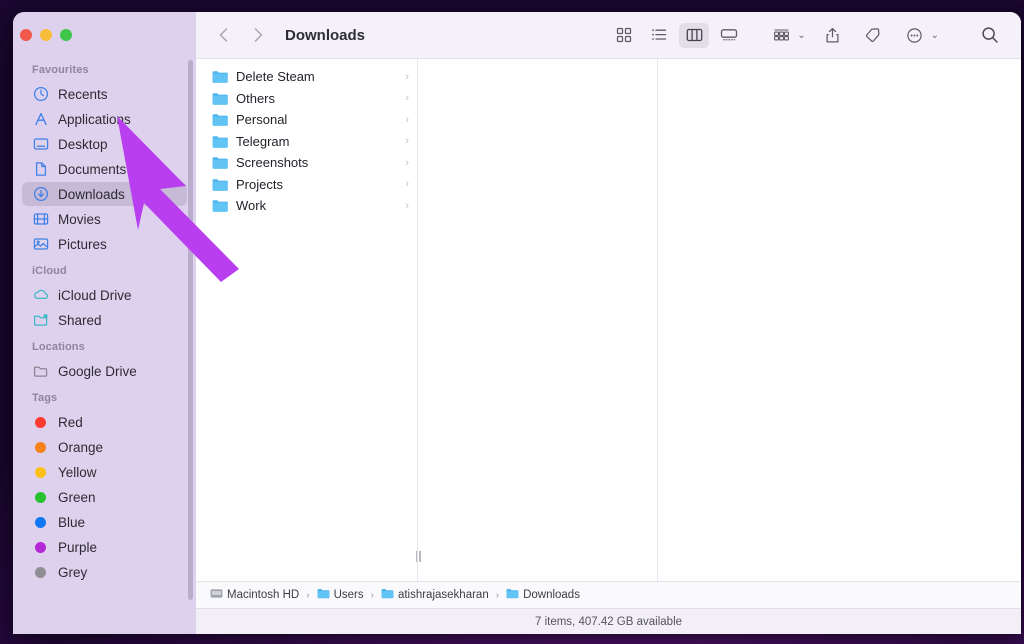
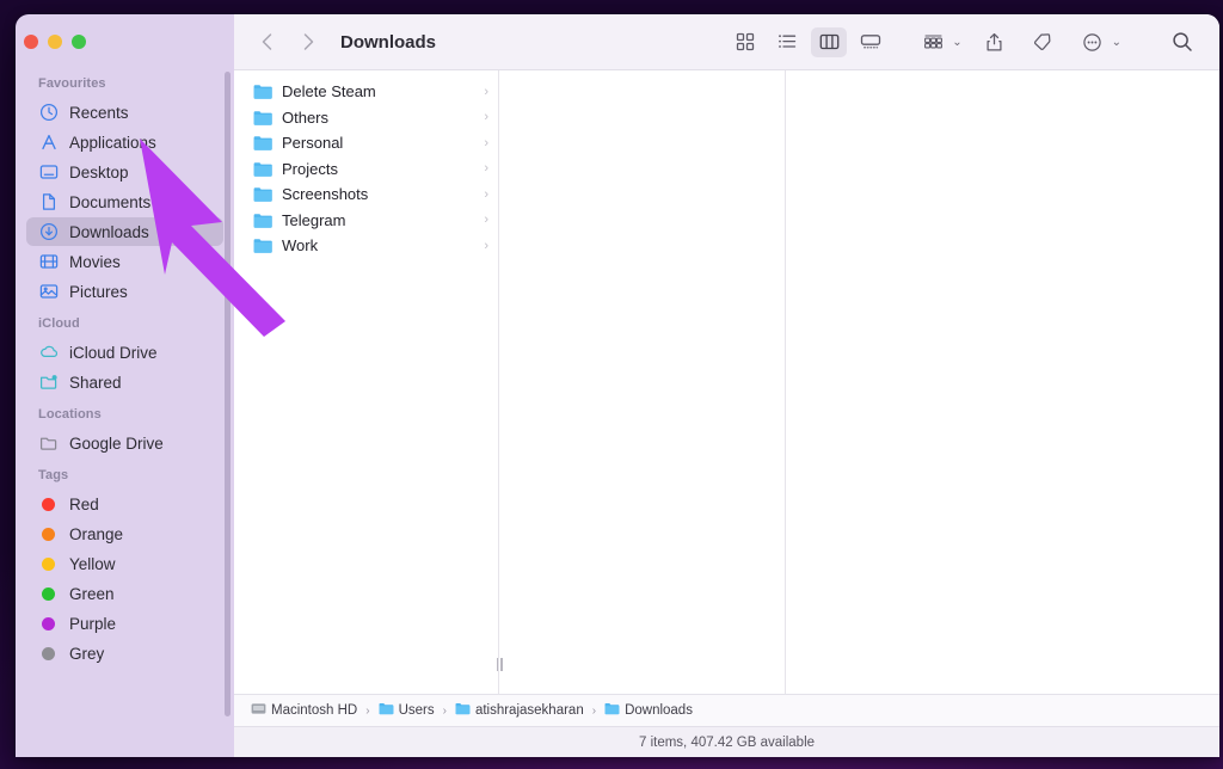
  Favourites
  Recents
  Applications
  Desktop
  Documents
  Downloads
  Movies
  Pictures
  iCloud
  iCloud Drive
  Shared
  Locations
  Google Drive
  Tags
  Red
  Orange
  Yellow
  Green
- Blue
  Purple
  Grey
  Downloads
  ⌄
  ⌄
  Delete Steam
  ›
  Others
  ›
  Personal
  ›
- Telegram
+ Projects
  ›
  Screenshots
  ›
- Projects
+ Telegram
  ›
  Work
  ›
  Macintosh HD
  ›
  Users
  ›
  atishrajasekharan
  ›
  Downloads
  7 items, 407.42 GB available
